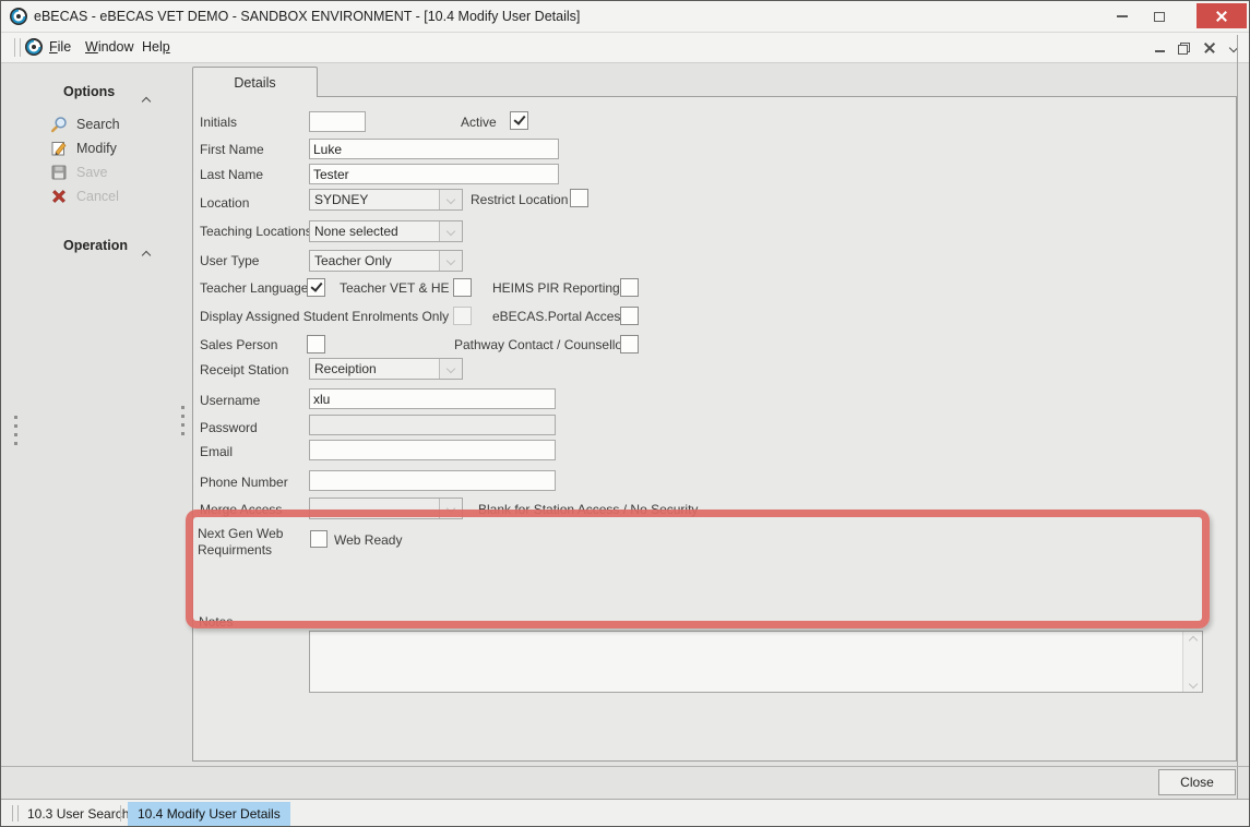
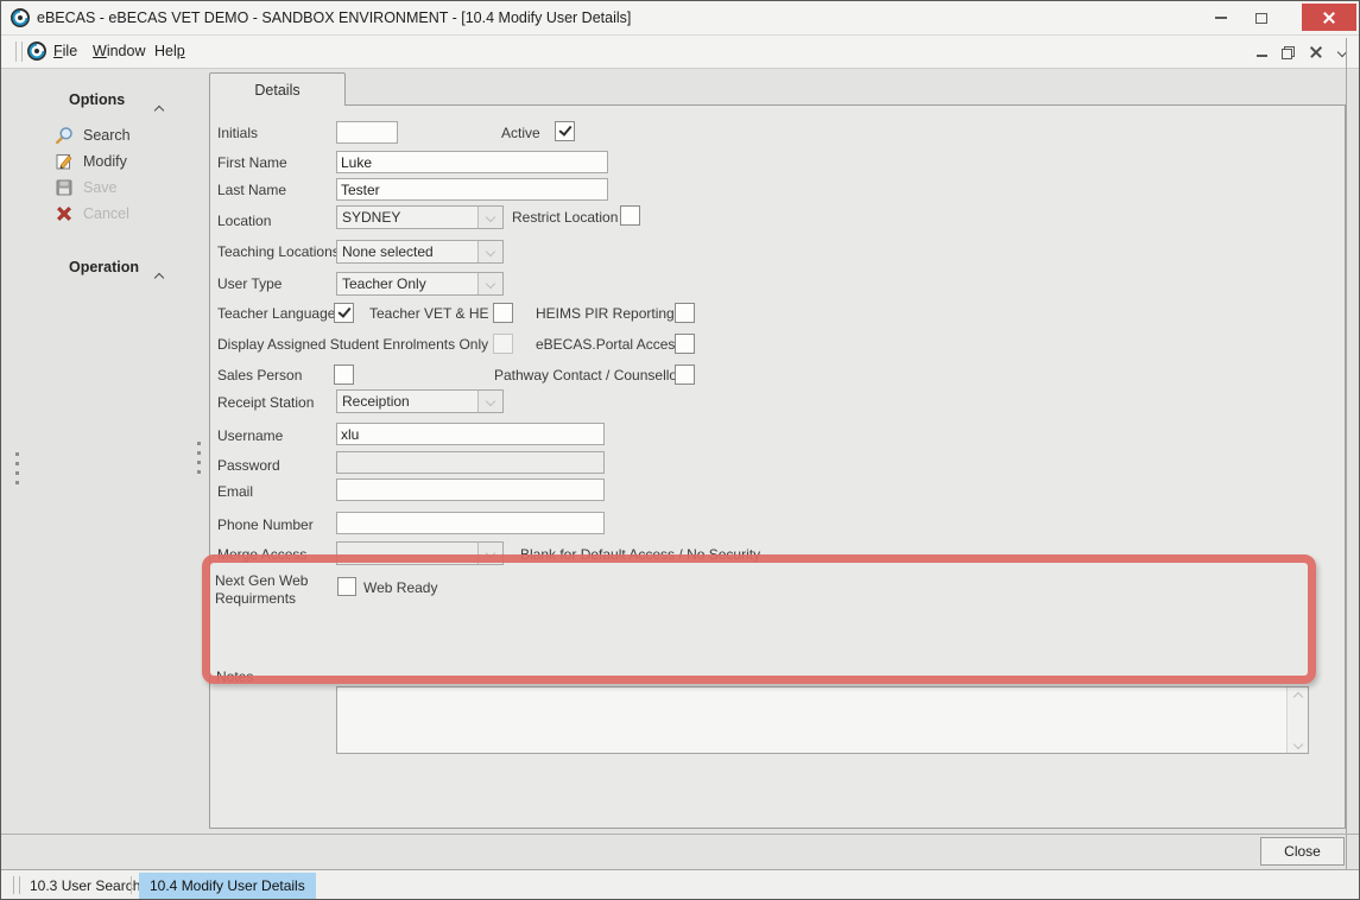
  eBECAS - eBECAS VET DEMO - SANDBOX ENVIRONMENT - [10.4 Modify User Details]
  File
  Window
  Help
  Options
  Search
  Modify
  Save
  Cancel
  Operation
  Details
  Initials
  Active
  First Name
  Luke
  Last Name
  Tester
  Location
  SYDNEY
  Restrict Location
  Teaching Location
  None selected
  User Type
  Teacher Only
  Teacher Language
  Teacher VET & HE
  HEIMS PIR Reporting
  Display Assigned Student Enrolments Only
  eBECAS.Portal Acces
  Sales Person
  Pathway Contact / Counsello
  Receipt Station
  Receiption
  Username
  xlu
  Password
  Email
  Phone Number
  Merge Access
- Blank for Station Access / No Security
+ Blank for Default Access / No Security
  Next Gen Web
  Requirments
  Web Ready
  Notes
  Close
  10.3 User Search
  10.4 Modify User Details
